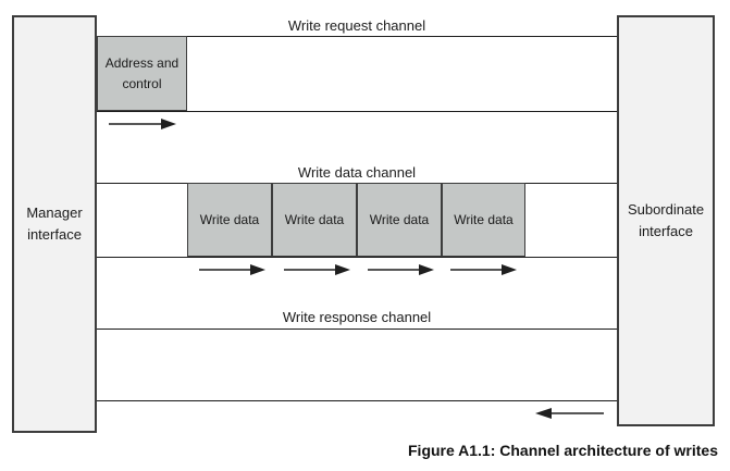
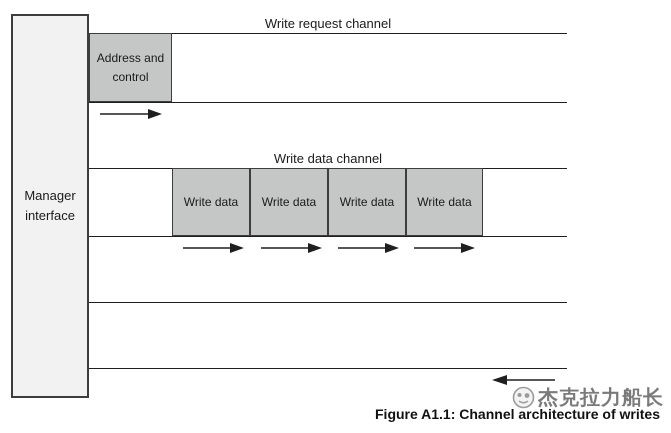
  Manager interface
- Subordinate interface
  Write request channel
  Address and control
  Write data channel
  Write data
  Write data
  Write data
  Write data
- Write response channel
  Figure A1.1: Channel architecture of writes
+ 杰克拉力船长
